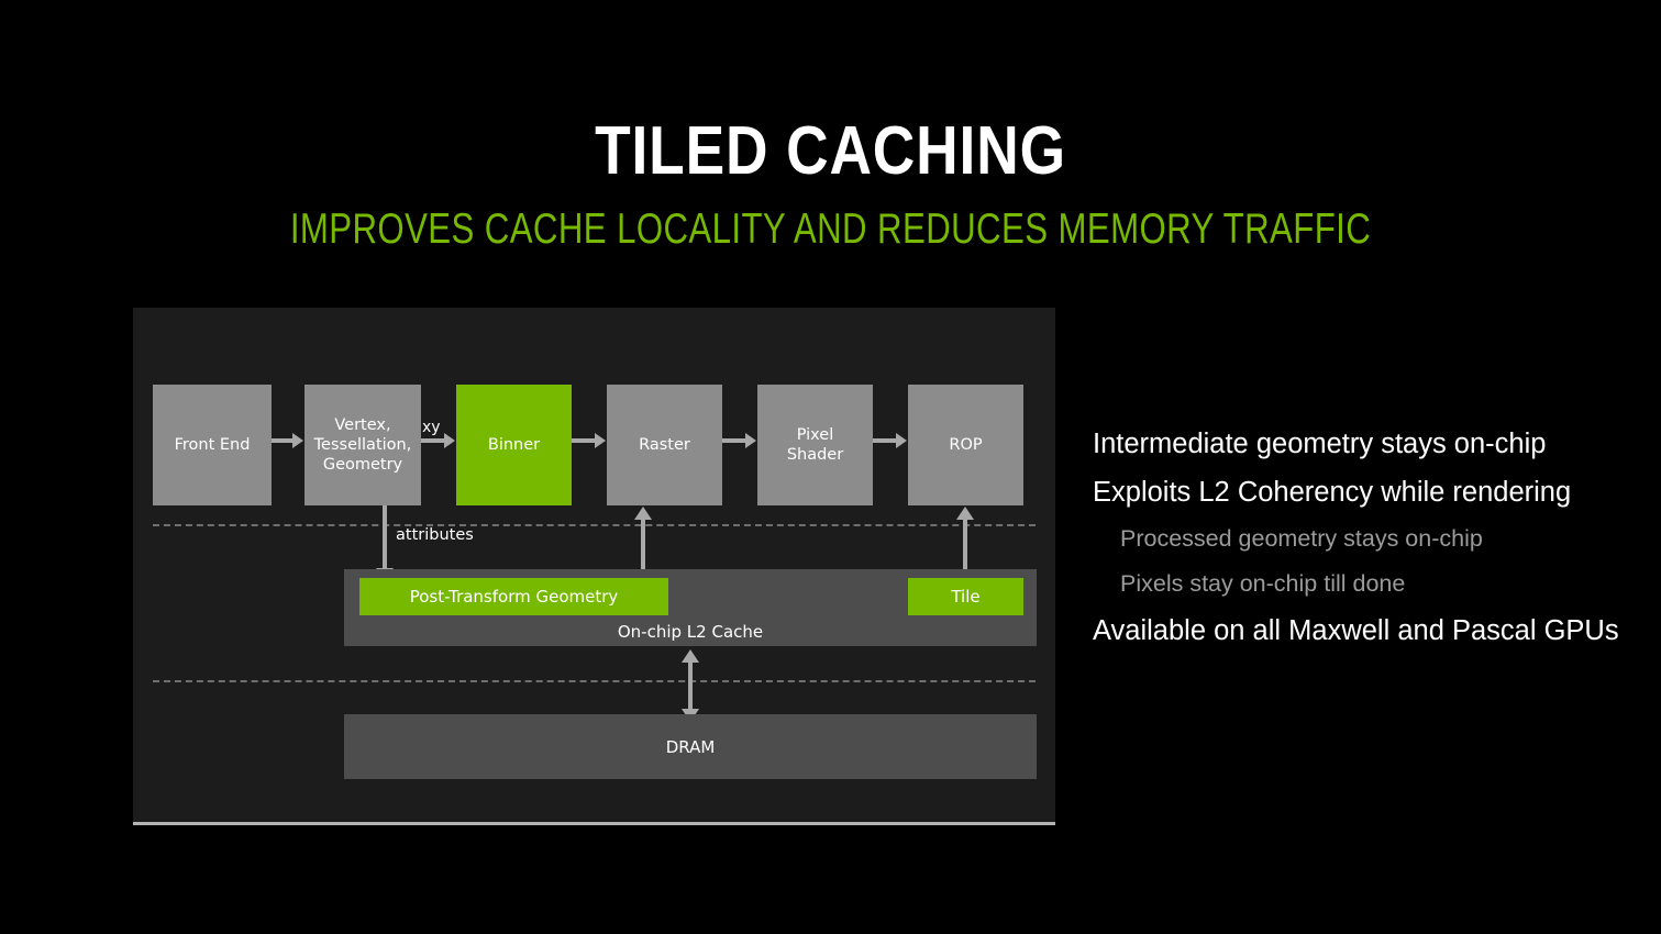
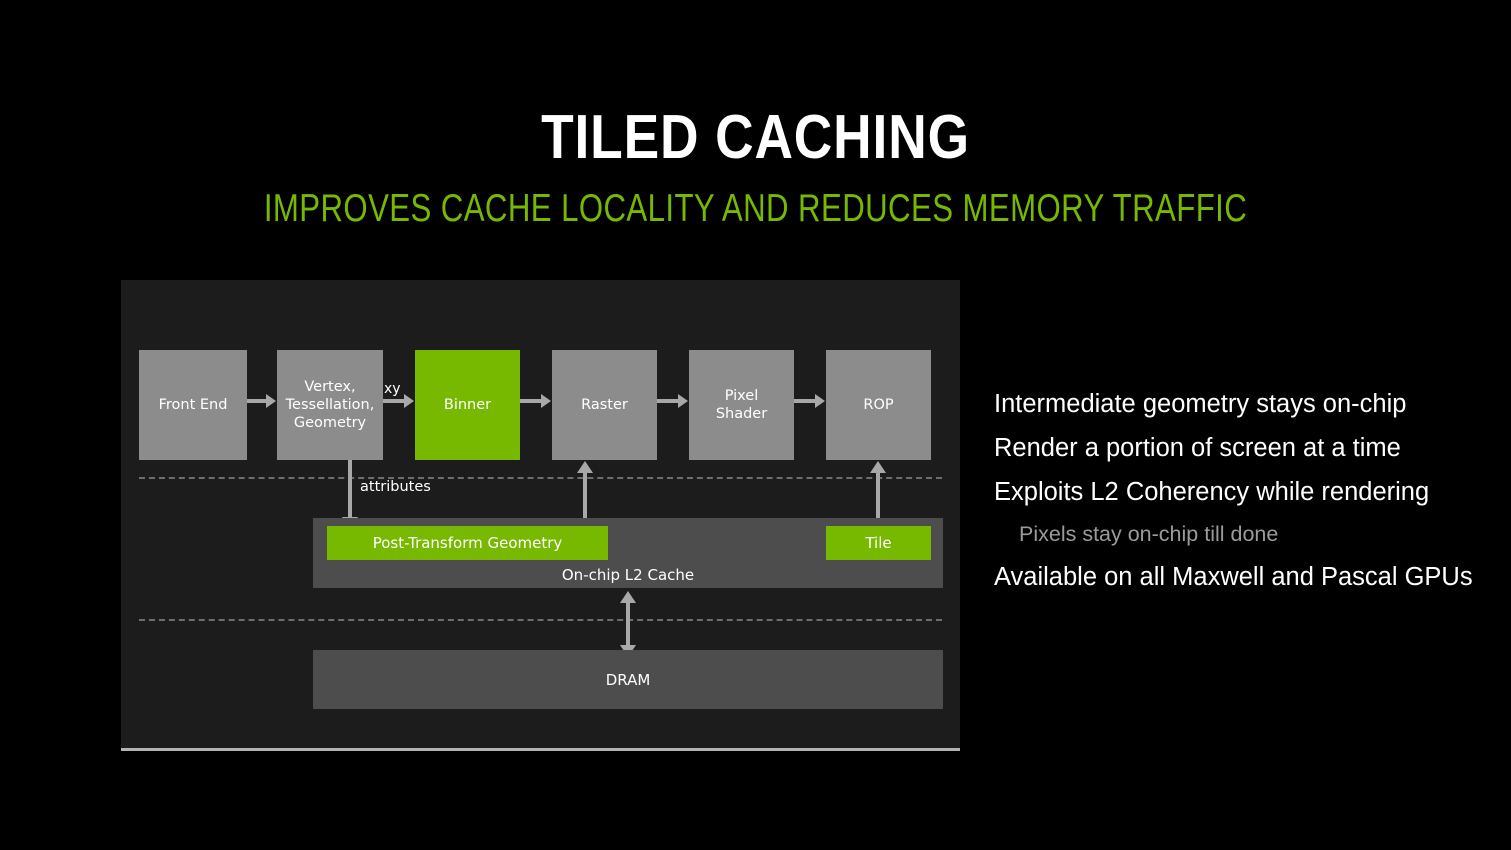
  TILED CACHING
  IMPROVES CACHE LOCALITY AND REDUCES MEMORY TRAFFIC
  Front End
  Vertex,
  Tessellation,
  Geometry
  Binner
  Raster
  Pixel
  Shader
  ROP
  xy
  attributes
  Post-Transform Geometry
  Tile
  On-chip L2 Cache
  DRAM
  Intermediate geometry stays on-chip
+ Render a portion of screen at a time
  Exploits L2 Coherency while rendering
- Processed geometry stays on-chip
  Pixels stay on-chip till done
  Available on all Maxwell and Pascal GPUs
